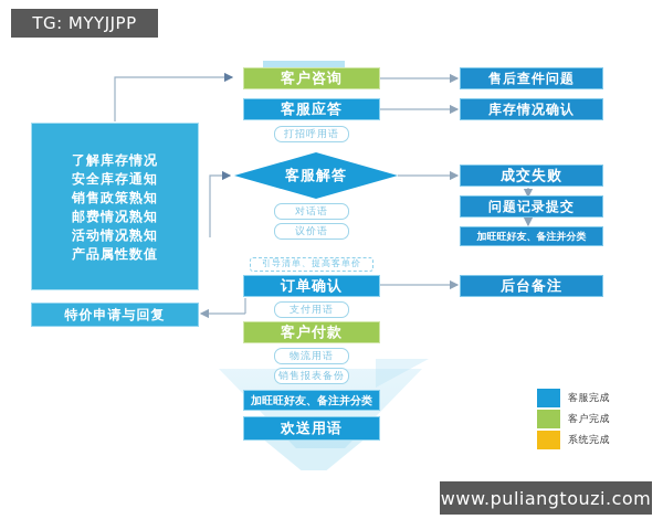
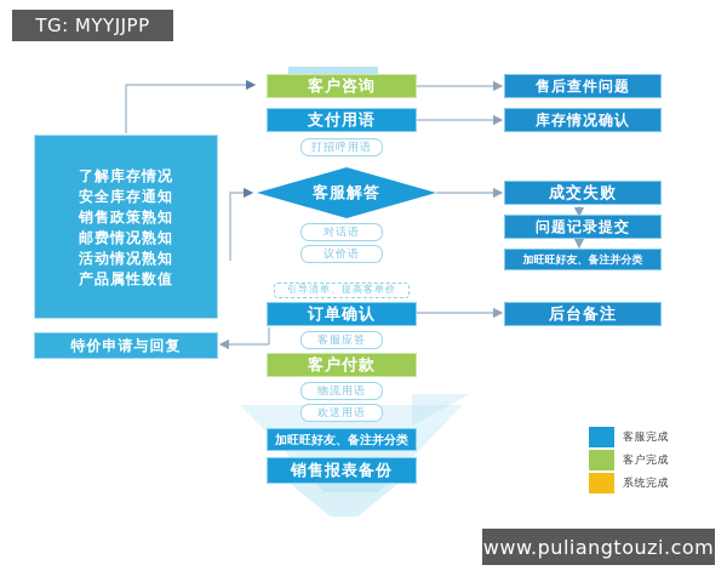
  了解库存情况
  安全库存通知
  销售政策熟知
  邮费情况熟知
  活动情况熟知
  产品属性数值
  特价申请与回复
  客户咨询
- 客服应答
+ 支付用语
  打招呼用语
  客服解答
  对话语
  议价语
  引导清单、提高客单价
  订单确认
- 支付用语
+ 客服应答
  客户付款
  物流用语
- 销售报表备份
+ 欢送用语
  加旺旺好友、备注并分类
- 欢送用语
+ 销售报表备份
  售后查件问题
  库存情况确认
  成交失败
  问题记录提交
  加旺旺好友、备注并分类
  后台备注
  客服完成
  客户完成
  系统完成
  TG: MYYJJPP
  www.puliangtouzi.com
